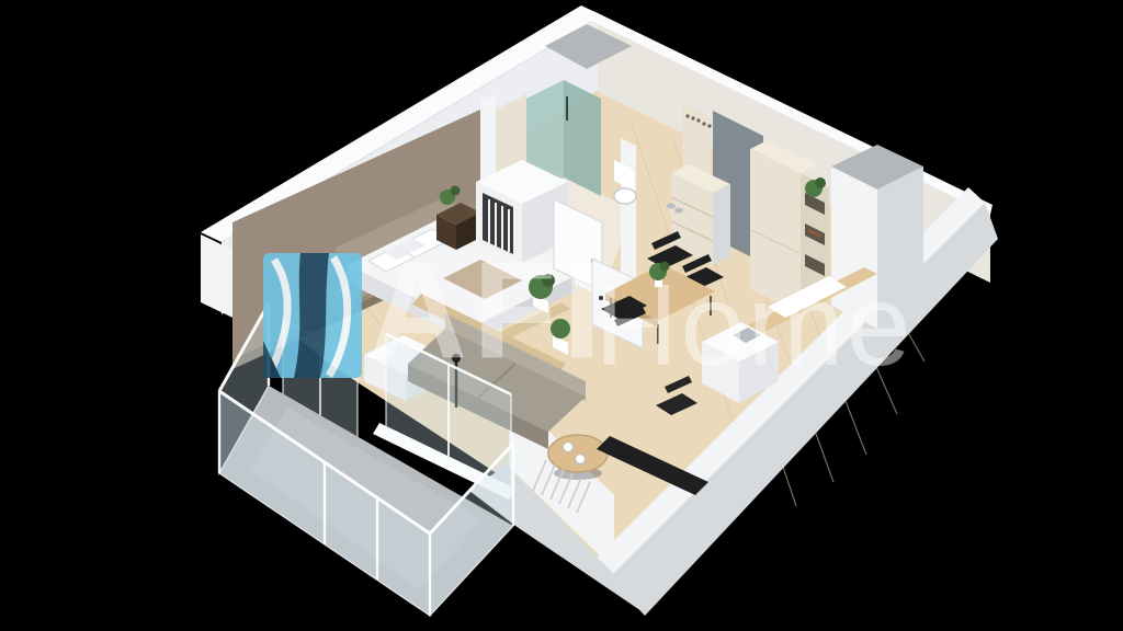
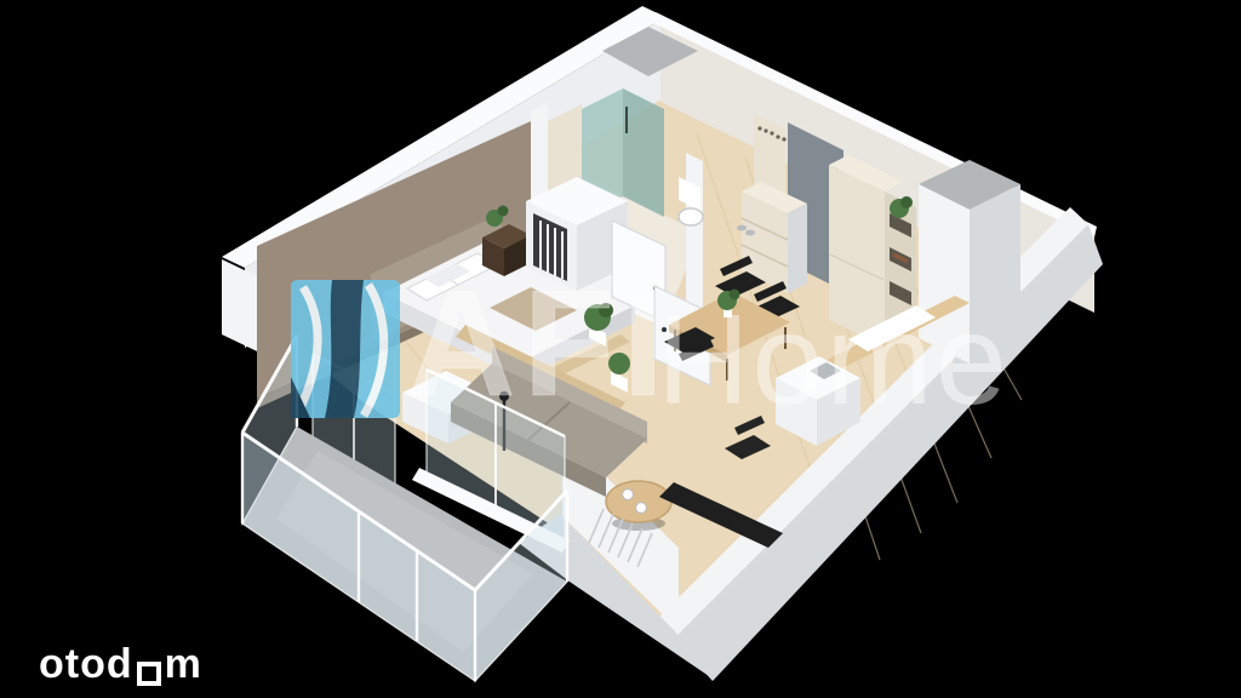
  AFI
  Home
+ otod
+ m
